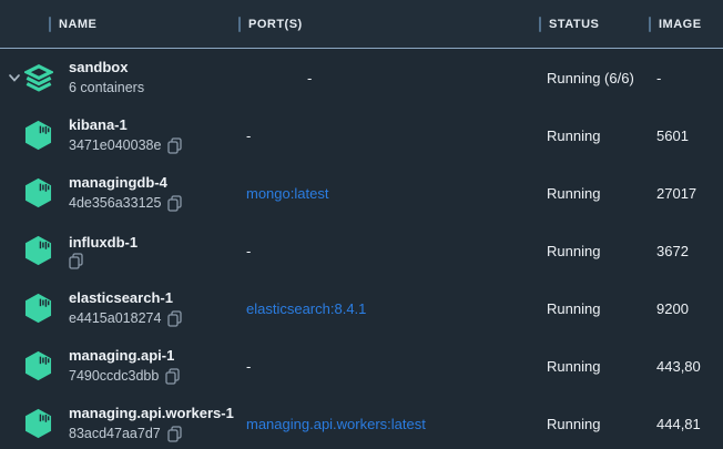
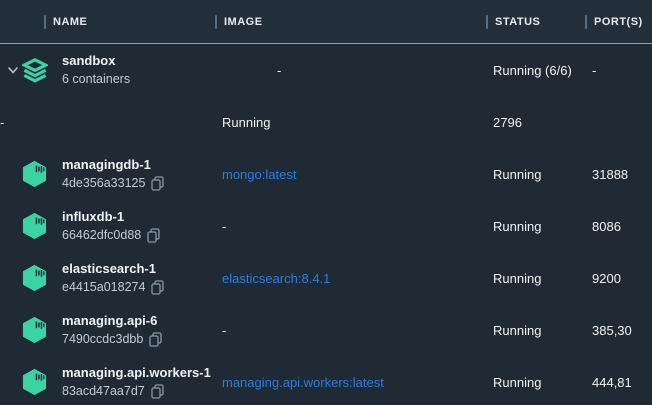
  NAME
- PORT(S)
+ IMAGE
  STATUS
- IMAGE
+ PORT(S)
  sandbox
  6 containers
  -
  Running (6/6)
  -
- kibana-1
- 3471e040038e
  -
  Running
- 5601
+ 2796
- managingdb-4
+ managingdb-1
  4de356a33125
  mongo:latest
  Running
- 27017
+ 31888
  influxdb-1
+ 66462dfc0d88
  -
  Running
- 3672
+ 8086
  elasticsearch-1
  e4415a018274
  elasticsearch:8.4.1
  Running
  9200
- managing.api-1
+ managing.api-6
  7490ccdc3dbb
  -
  Running
- 443,80
+ 385,30
  managing.api.workers-1
  83acd47aa7d7
  managing.api.workers:latest
  Running
  444,81
